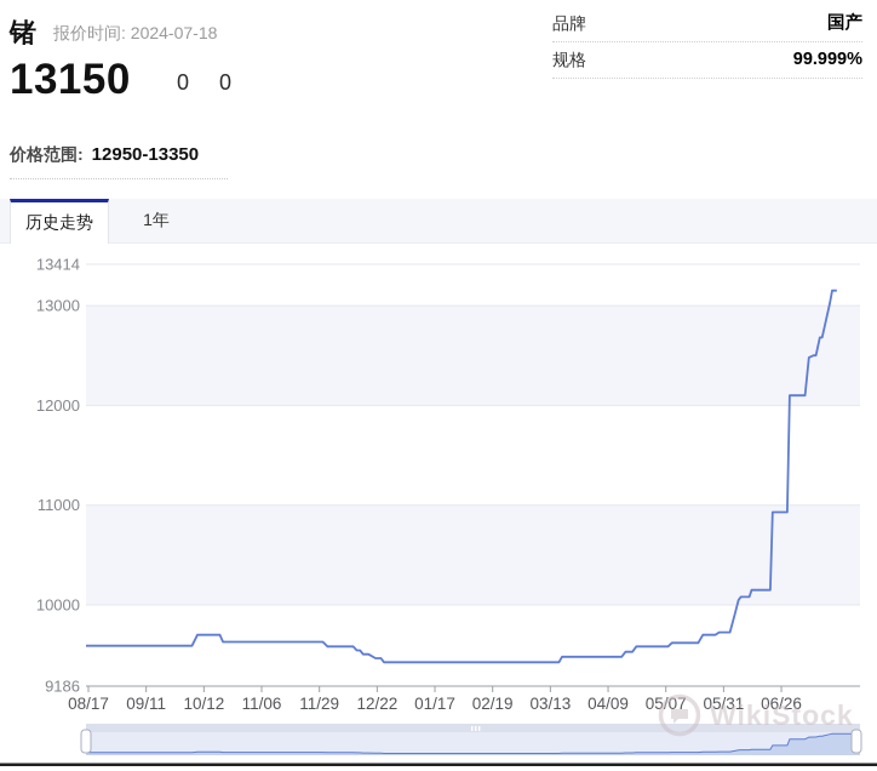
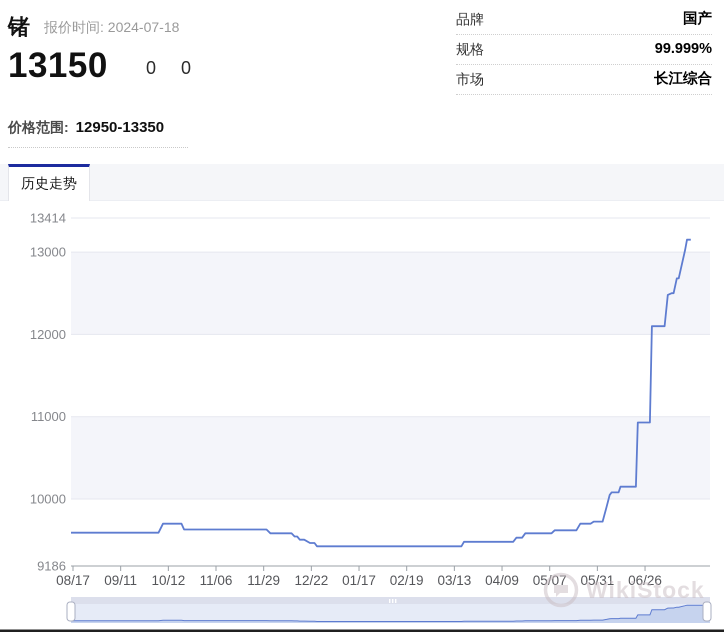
  锗
  报价时间: 2024-07-18
  13150
  0
  0
  价格范围: 12950-13350
  品牌
  国产
  规格
  99.999%
+ 市场
+ 长江综合
  历史走势
- 1年
  08/17
  09/11
  10/12
  11/06
  11/29
  12/22
  01/17
  02/19
  03/13
  04/09
  05/07
  05/31
  06/26
  13414
  13000
  12000
  11000
  10000
  9186
  WikiStock
